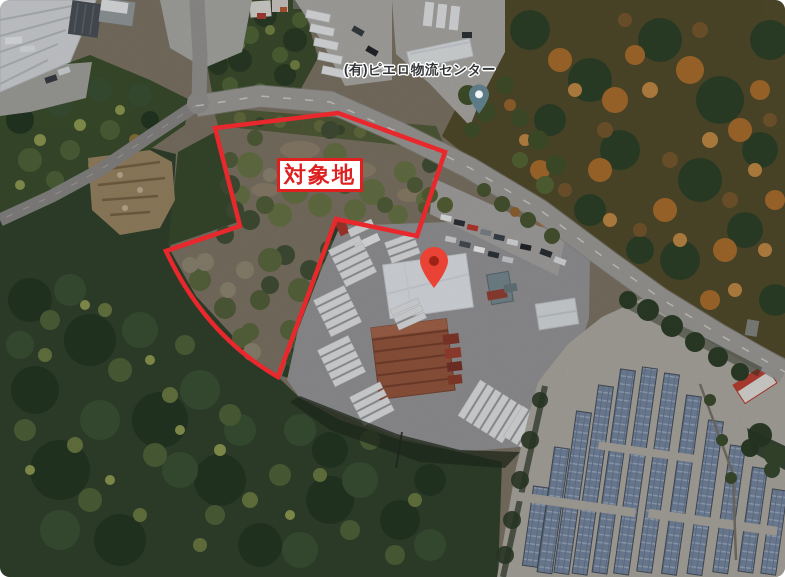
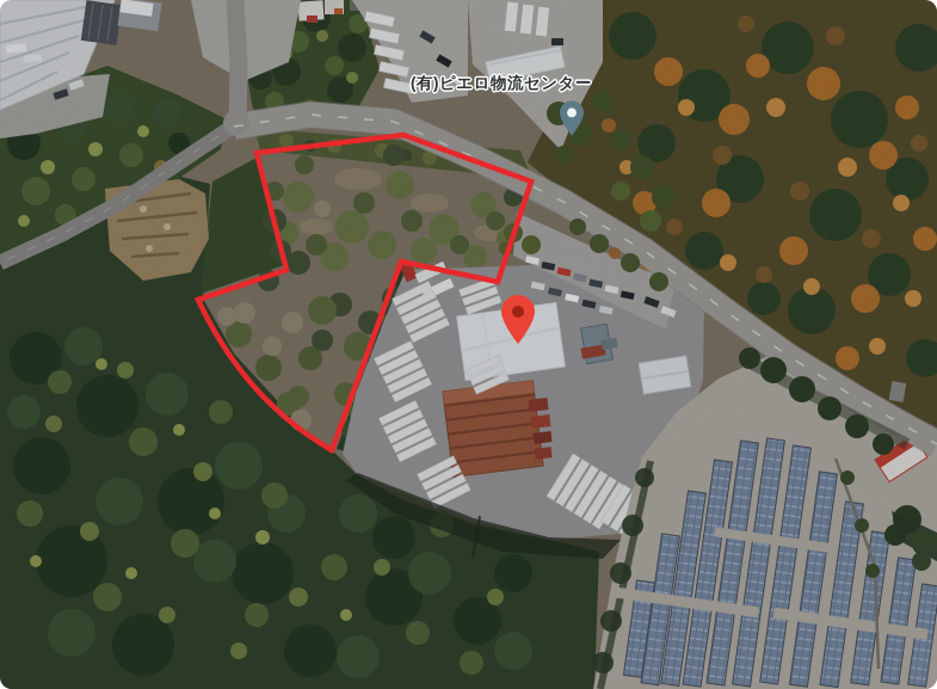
- 対象地
  (有)ピエロ物流センター
